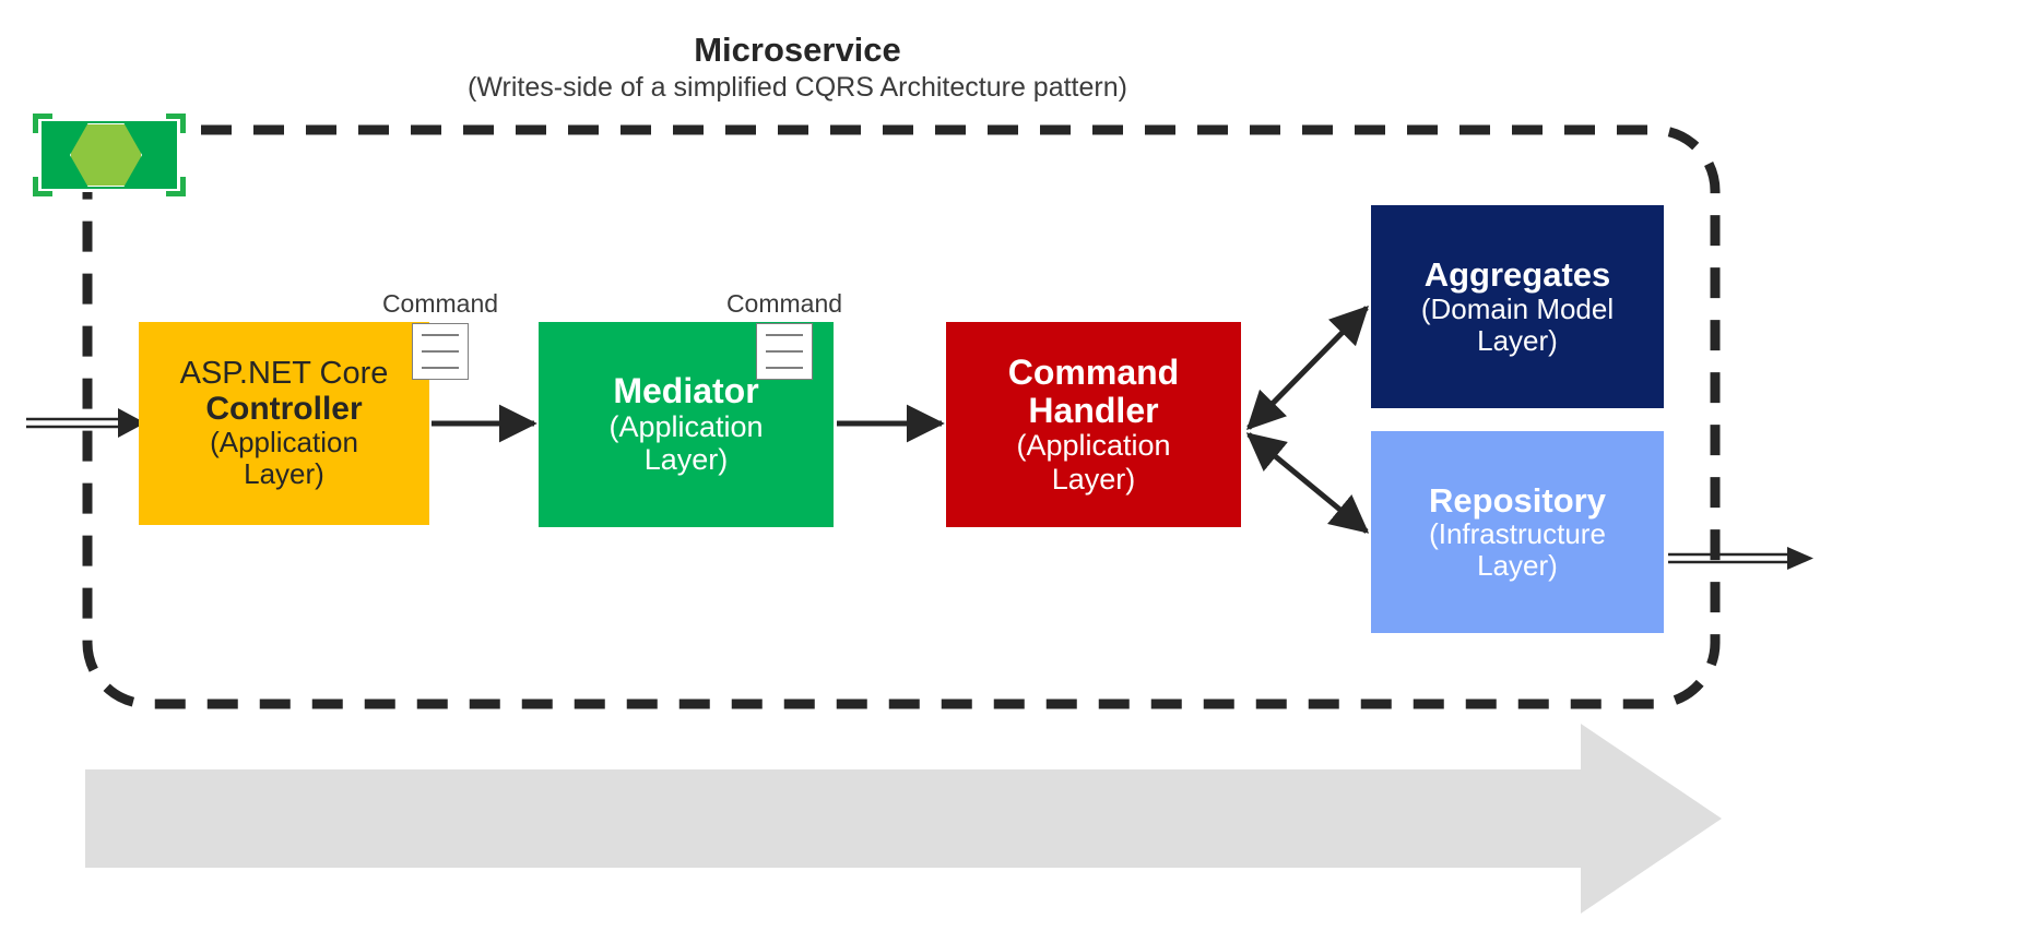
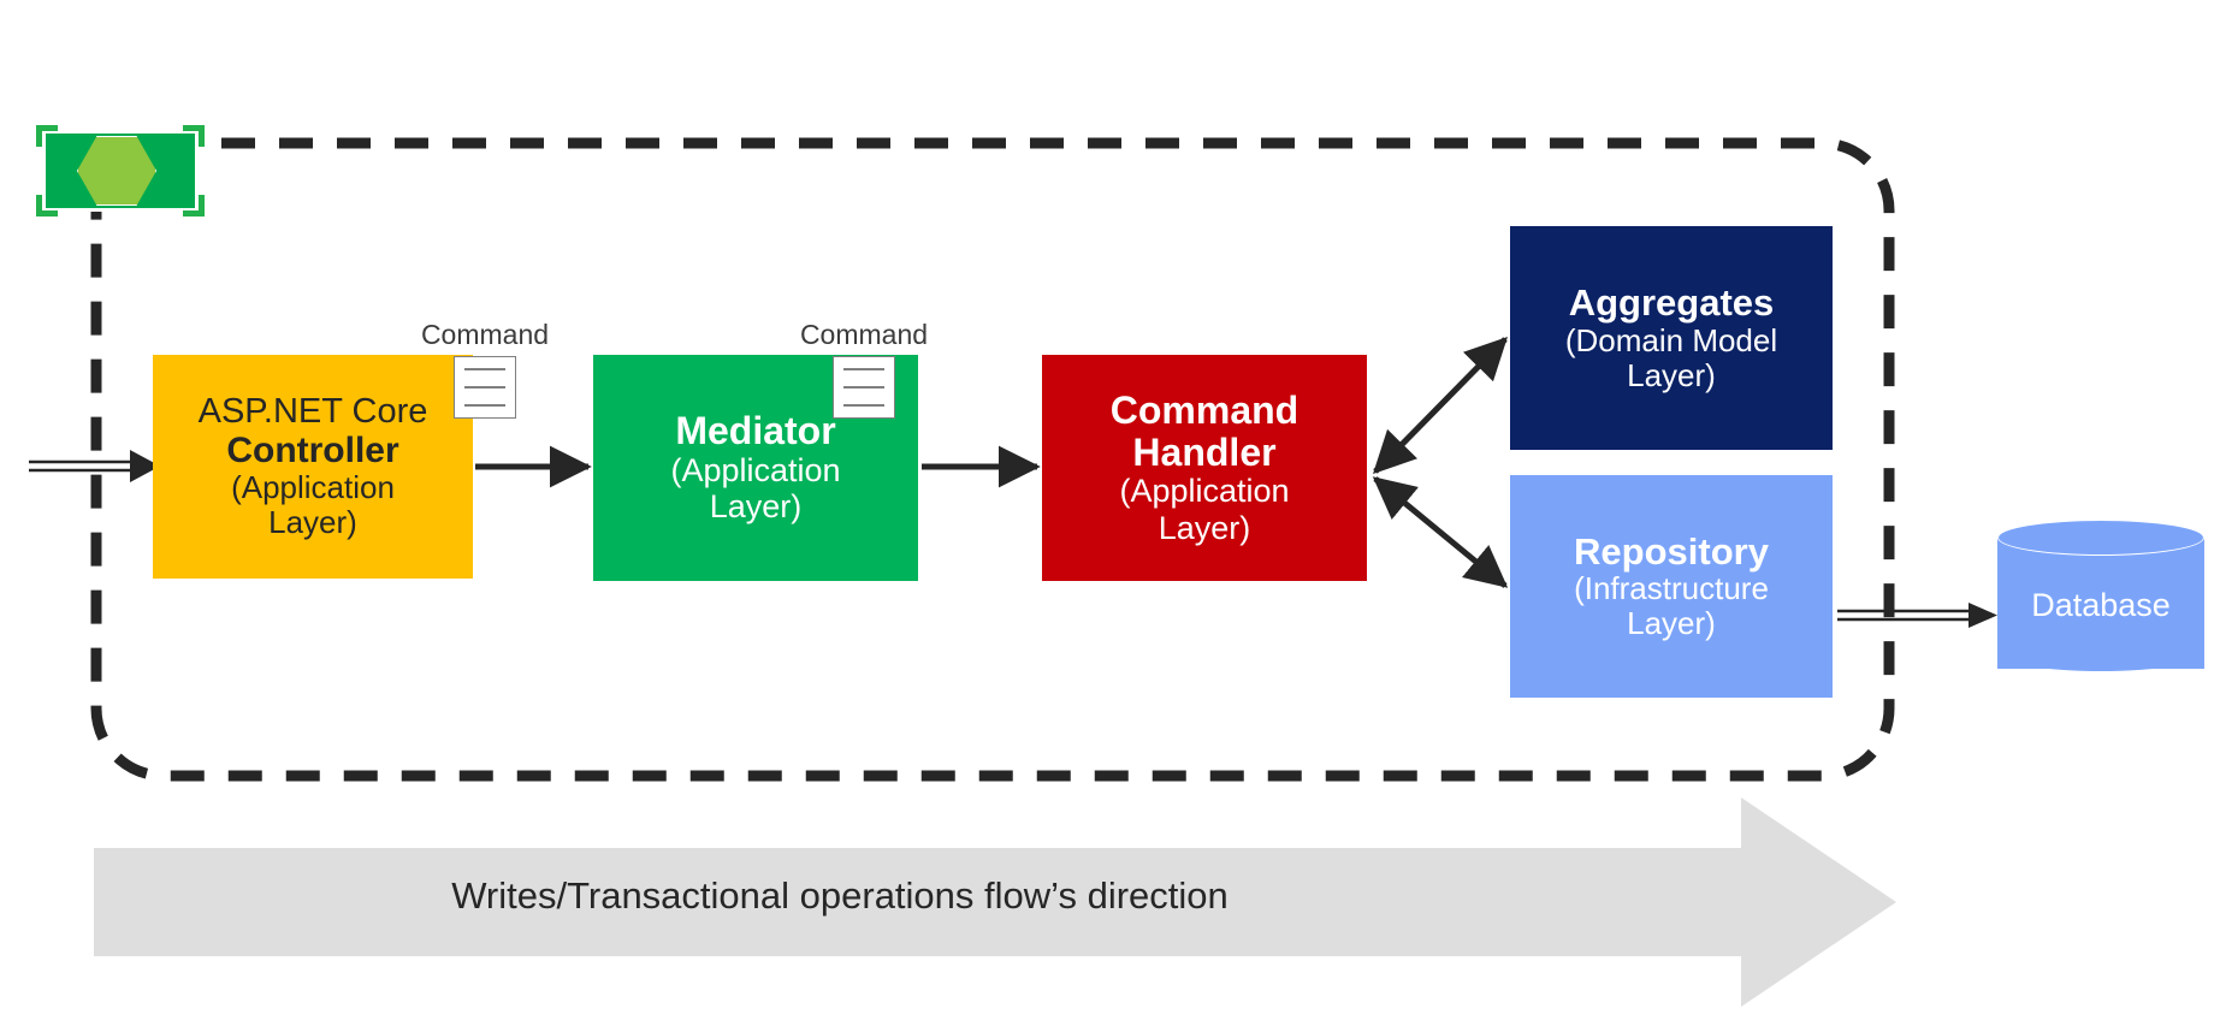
- Microservice
- (Writes-side of a simplified CQRS Architecture pattern)
  ASP.NET Core
  Controller
  (Application
  Layer)
  Command
  Mediator
  (Application
  Layer)
  Command
  Command
  Handler
  (Application
  Layer)
  Aggregates
  (Domain Model
  Layer)
  Repository
  (Infrastructure
  Layer)
+ Database
+ Writes/Transactional operations flow’s direction
